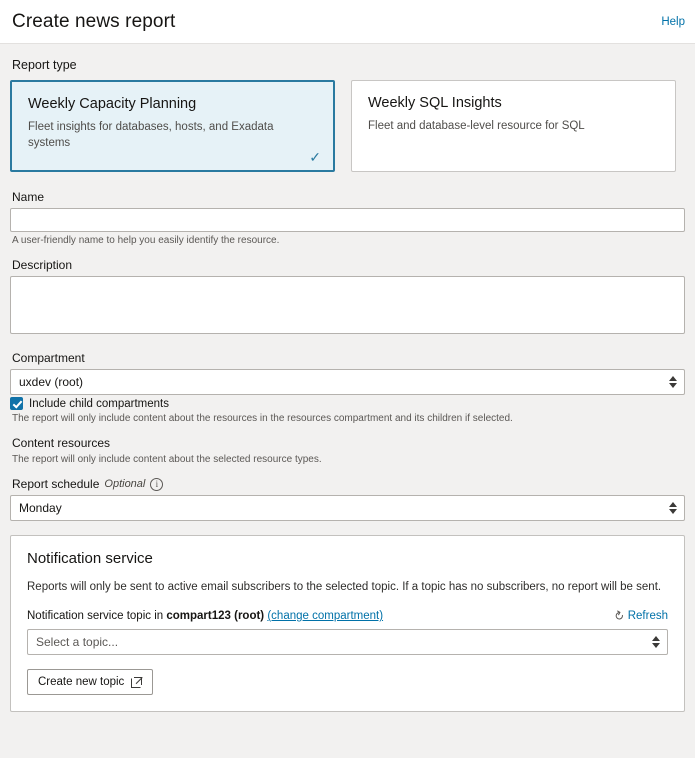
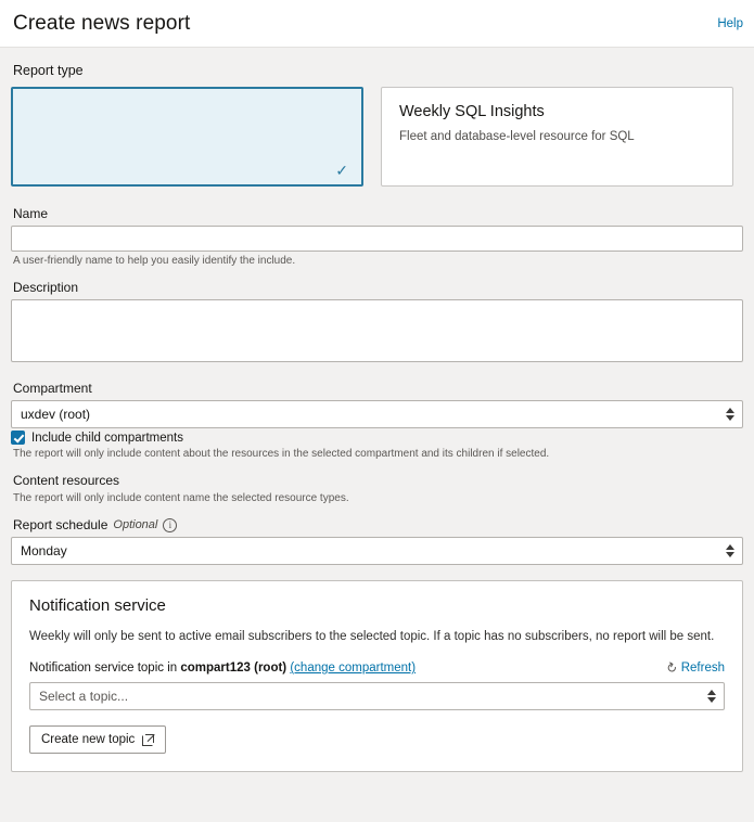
  Create news report
  Help
  Report type
- Weekly Capacity Planning
- Fleet insights for databases, hosts, and Exadata systems
  ✓
  Weekly SQL Insights
  Fleet and database-level resource for SQL
  Name
- A user-friendly name to help you easily identify the resource.
+ A user-friendly name to help you easily identify the include.
  Description
  Compartment
  uxdev (root)
  Include child compartments
- The report will only include content about the resources in the resources compartment and its children if selected.
+ The report will only include content about the resources in the selected compartment and its children if selected.
  Content resources
- The report will only include content about the selected resource types.
+ The report will only include content name the selected resource types.
  Report schedule
  Optional
  i
  Monday
  Notification service
- Reports will only be sent to active email subscribers to the selected topic. If a topic has no subscribers, no report will be sent.
+ Weekly will only be sent to active email subscribers to the selected topic. If a topic has no subscribers, no report will be sent.
  Notification service topic in compart123 (root) (change compartment)
  Refresh
  Select a topic...
  Create new topic
